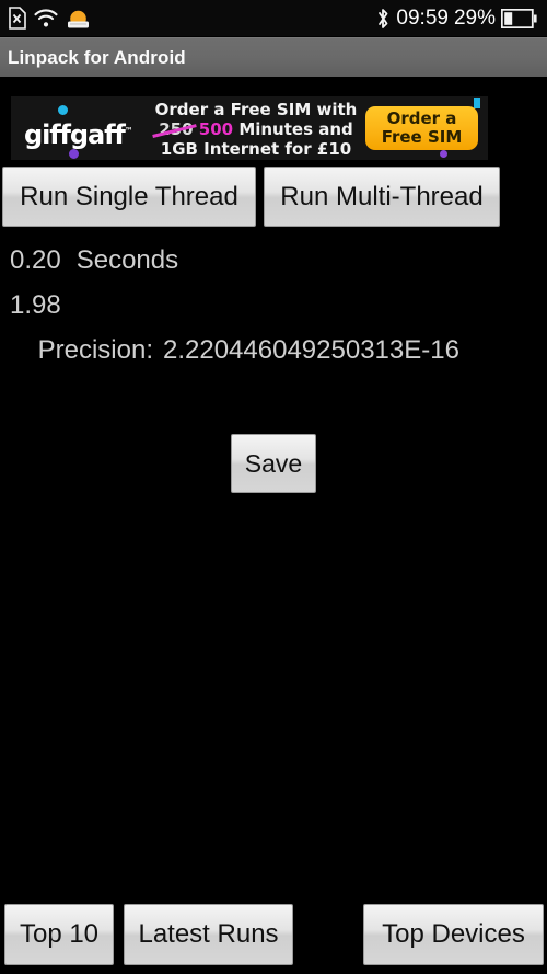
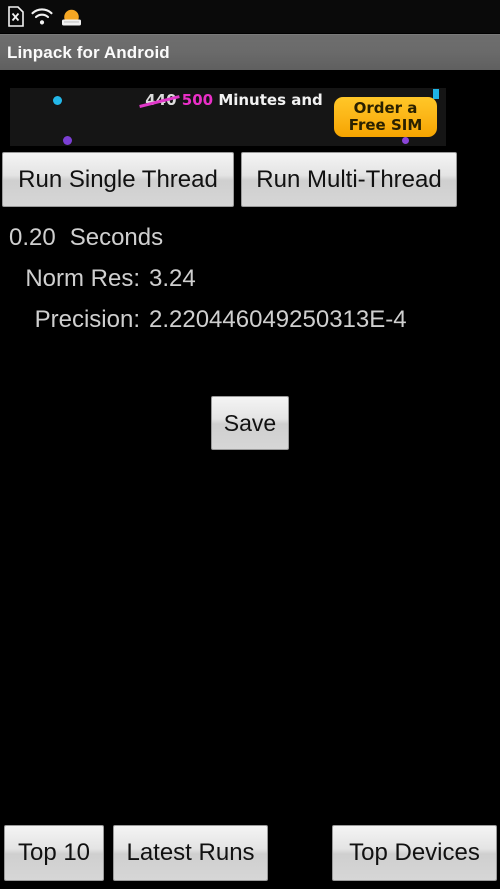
- 09:59
- 29%
  Linpack for Android
- giffgaff™
- Order a Free SIM with
- 250 500 Minutes and
+ 440 500 Minutes and
- 1GB Internet for £10
  Order a
  Free SIM
  Run Single Thread
  Run Multi-Thread
  0.20
  Seconds
+ Norm Res:
- 1.98
+ 3.24
  Precision:
- 2.220446049250313E-16
+ 2.220446049250313E-4
  Save
  Top 10
  Latest Runs
  Top Devices
